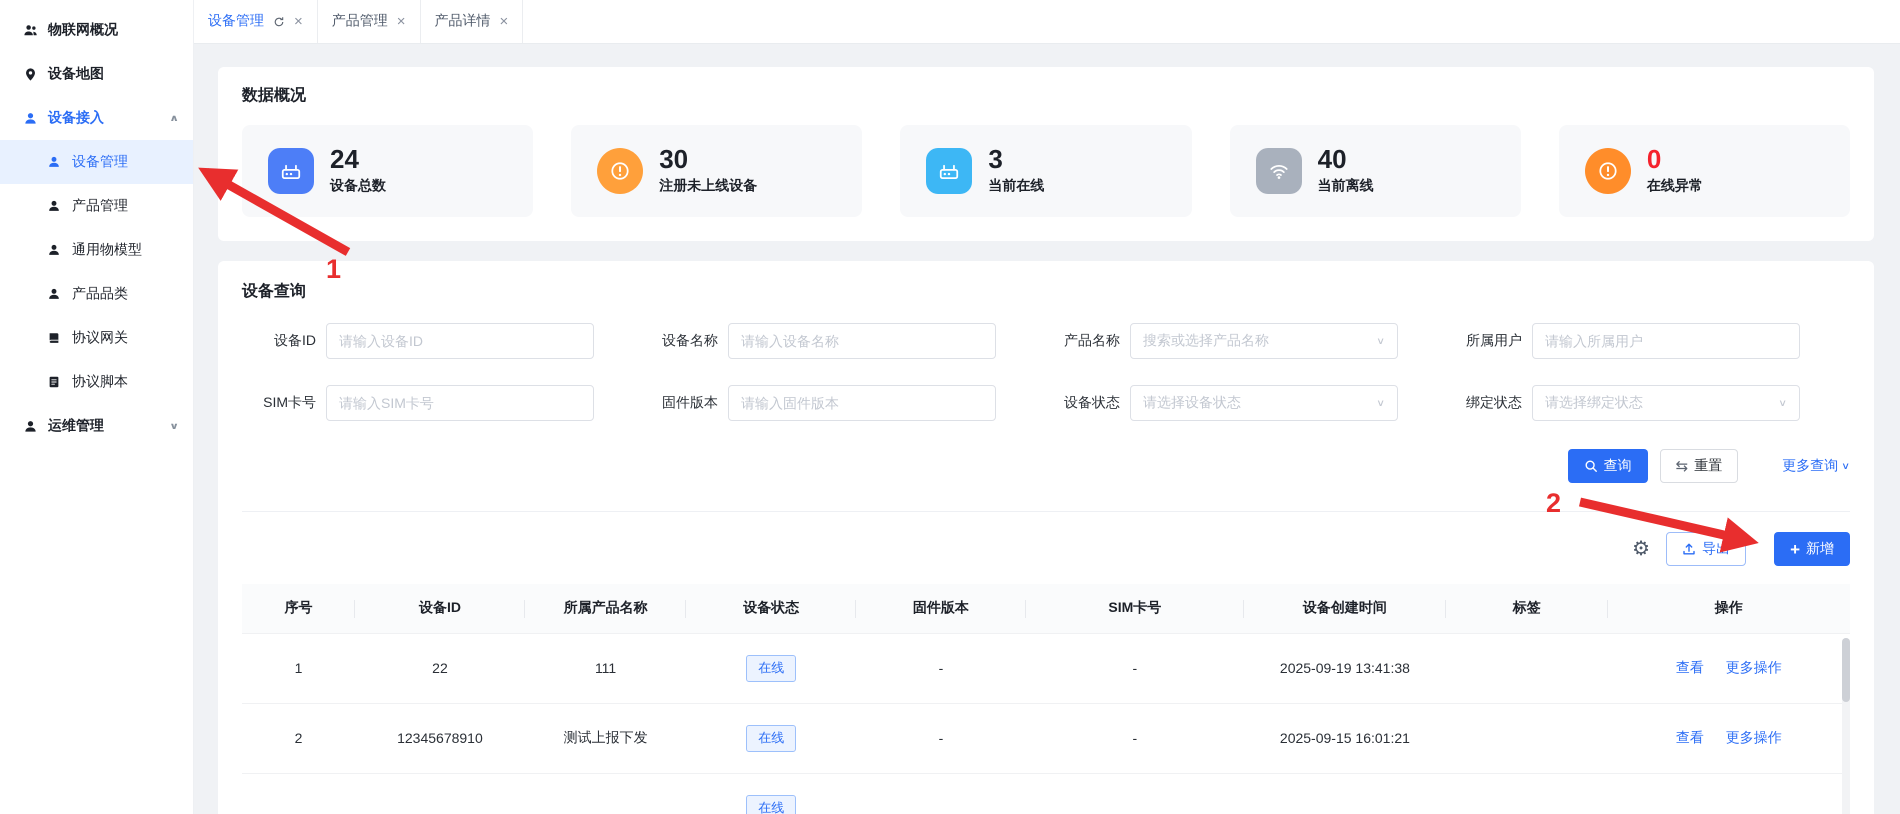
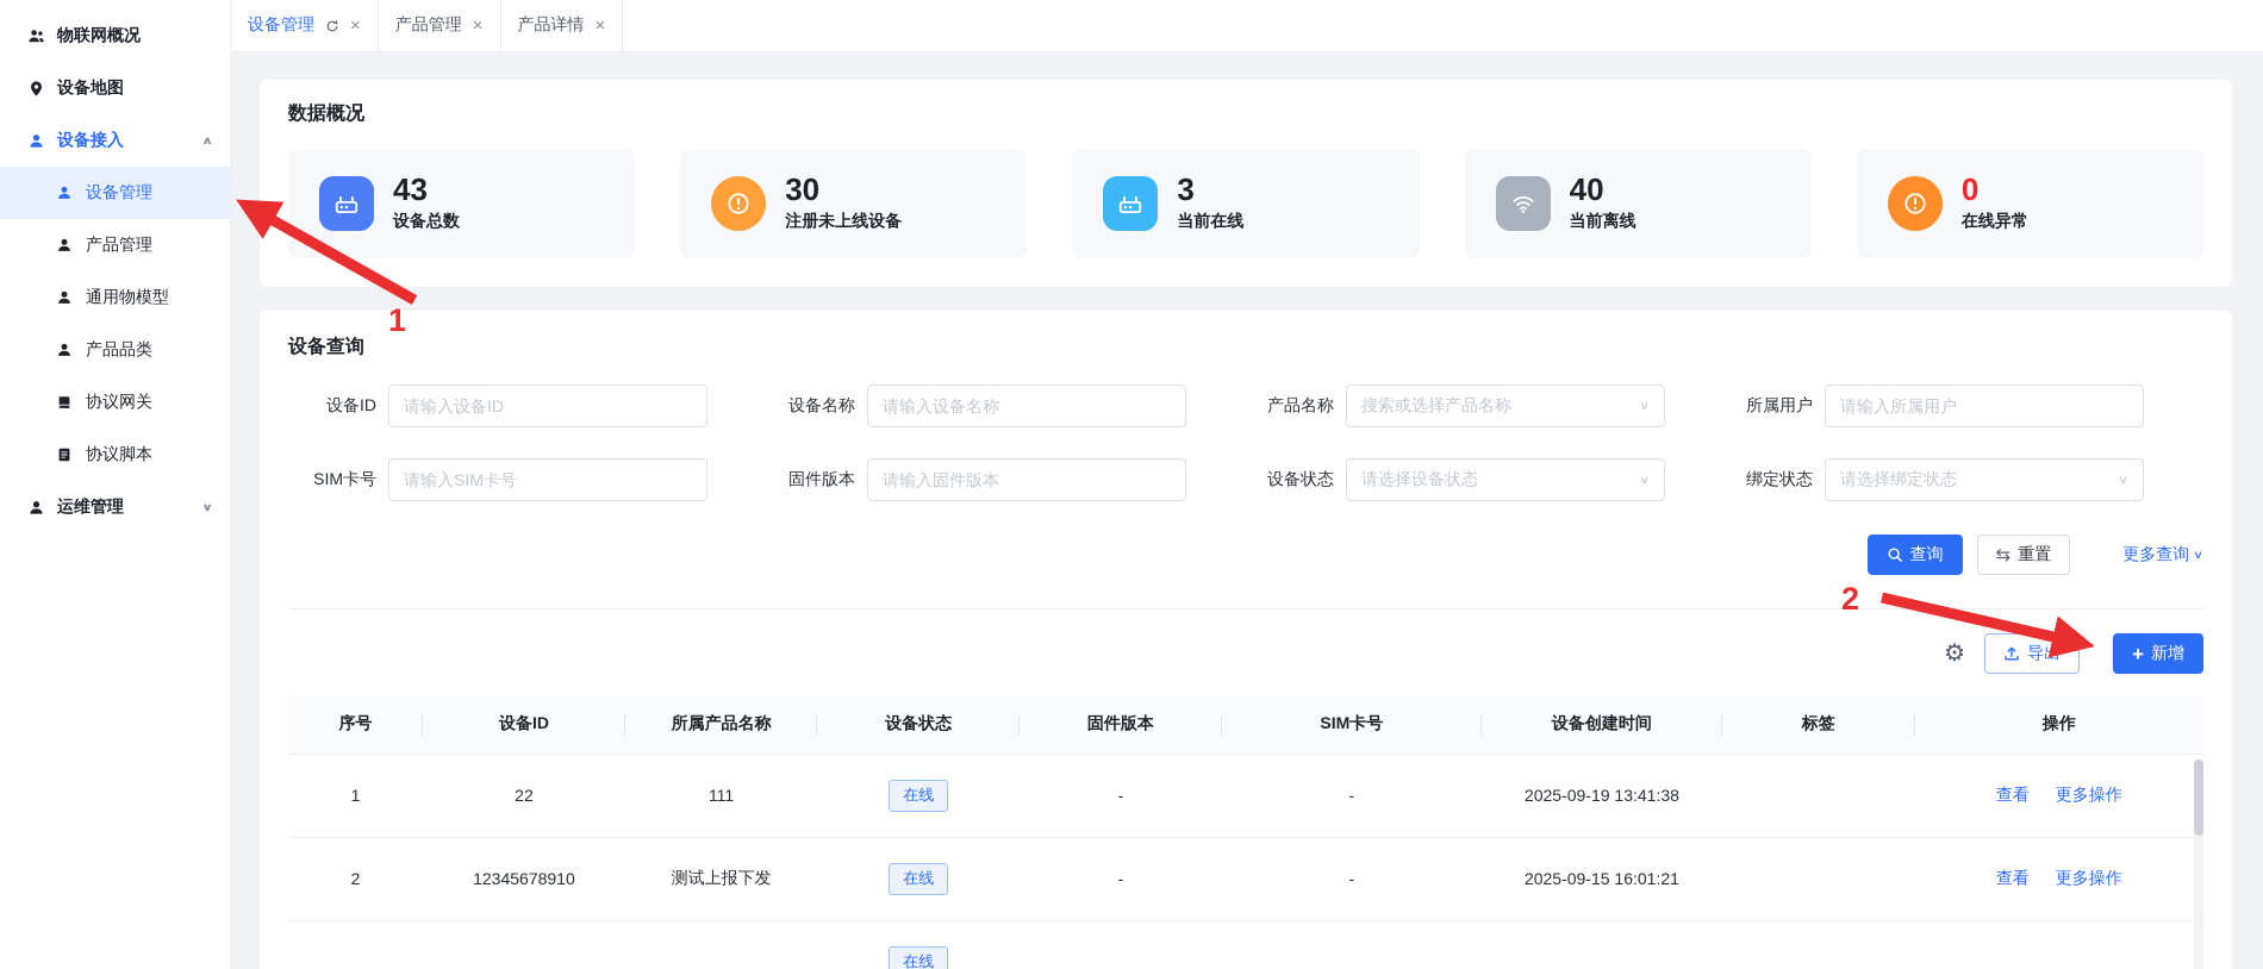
  物联网概况
  设备地图
  设备接入
  ∧
  设备管理
  产品管理
  通用物模型
  产品品类
  协议网关
  协议脚本
  运维管理
  ∨
  设备管理
  ×
  产品管理
  ×
  产品详情
  ×
  数据概况
- 24
+ 43
  设备总数
  30
  注册未上线设备
  3
  当前在线
  40
  当前离线
  0
  在线异常
  设备查询
  设备ID
  请输入设备ID
  设备名称
  请输入设备名称
  产品名称
  搜索或选择产品名称
  ∨
  所属用户
  请输入所属用户
  SIM卡号
  请输入SIM卡号
  固件版本
  请输入固件版本
  设备状态
  请选择设备状态
  ∨
  绑定状态
  请选择绑定状态
  ∨
  查询
  ⇆
  重置
  更多查询
  ∨
  ⚙
  导出
  +
  新增
  序号	设备ID	所属产品名称	设备状态	固件版本	SIM卡号	设备创建时间	标签	操作
  1	22	111	在线	-	-	2025-09-19 13:41:38		查看 更多操作
  2	12345678910	测试上报下发	在线	-	-	2025-09-15 16:01:21		查看 更多操作
  			在线
  1
  2
